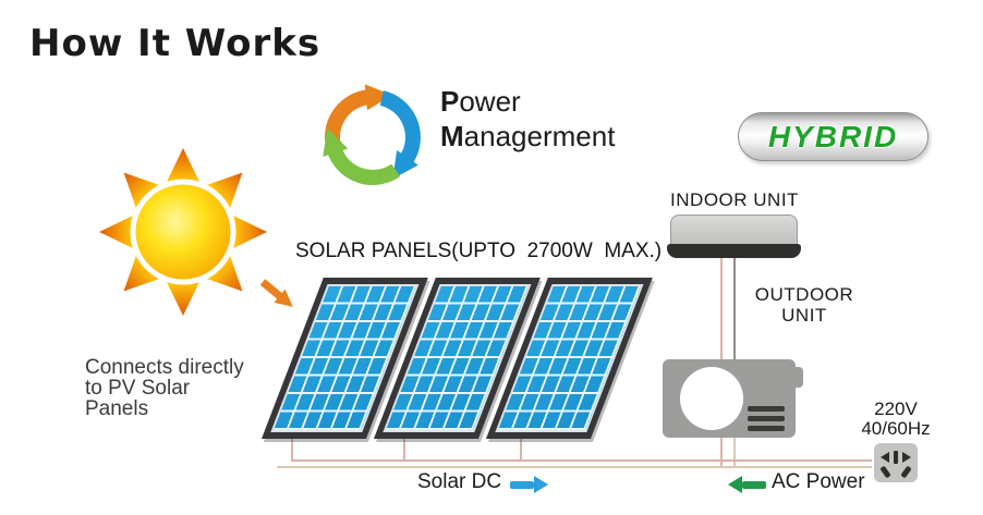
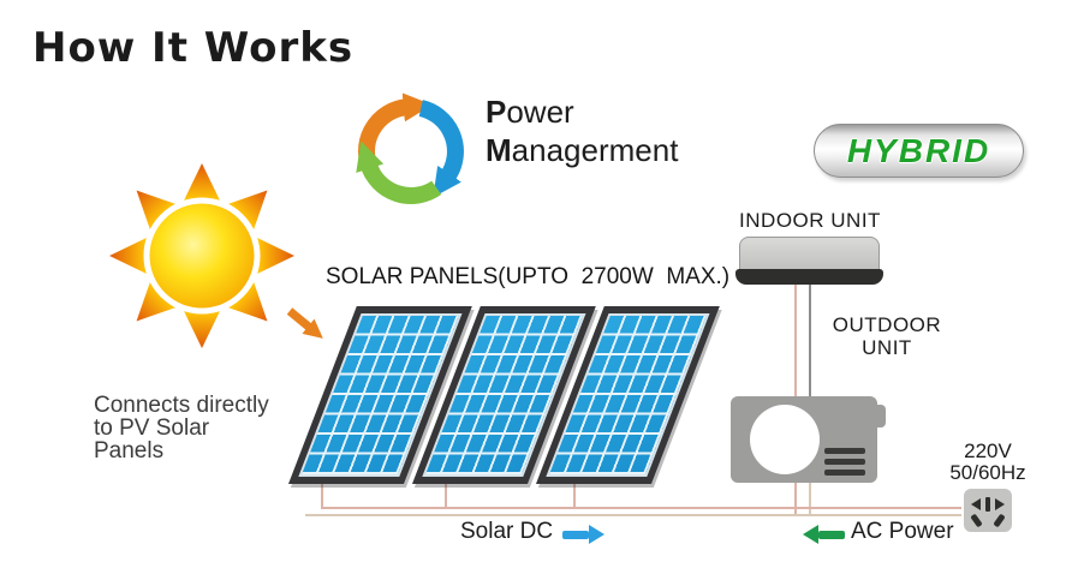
  How It Works
  Power
  Managerment
  HYBRID
  SOLAR PANELS(UPTO 2700W MAX.)
  Connects directly
  to PV Solar
  Panels
  INDOOR UNIT
  OUTDOOR
  UNIT
  220V
- 40/60Hz
+ 50/60Hz
  Solar DC
  AC Power
